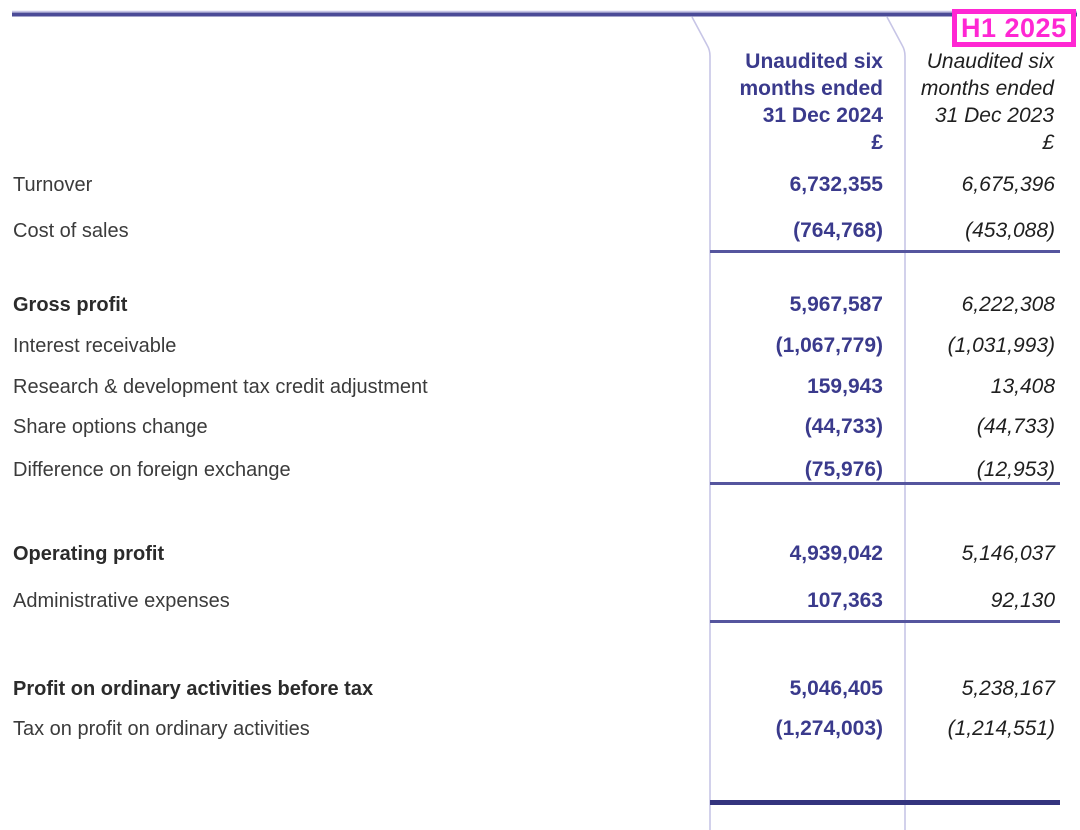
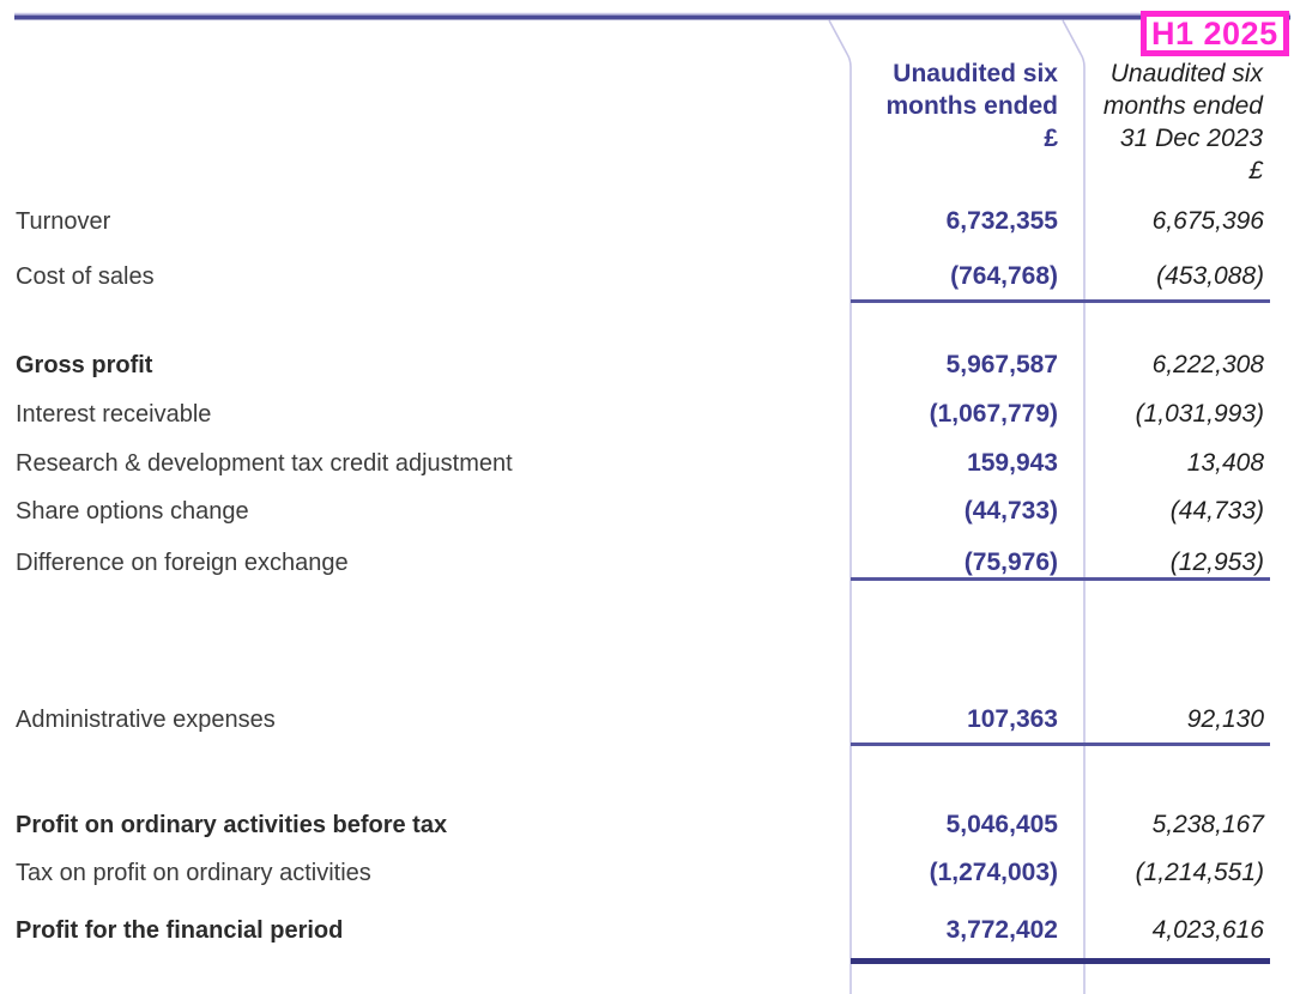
  H1 2025
  Unaudited six
  months ended
- 31 Dec 2024
  £
  Unaudited six
  months ended
  31 Dec 2023
  £
  Turnover
  6,732,355
  6,675,396
  Cost of sales
  (764,768)
  (453,088)
  Gross profit
  5,967,587
  6,222,308
  Interest receivable
  (1,067,779)
  (1,031,993)
  Research & development tax credit adjustment
  159,943
  13,408
  Share options change
  (44,733)
  (44,733)
  Difference on foreign exchange
  (75,976)
  (12,953)
- Operating profit
- 4,939,042
- 5,146,037
  Administrative expenses
  107,363
  92,130
  Profit on ordinary activities before tax
  5,046,405
  5,238,167
  Tax on profit on ordinary activities
  (1,274,003)
  (1,214,551)
+ Profit for the financial period
+ 3,772,402
+ 4,023,616
